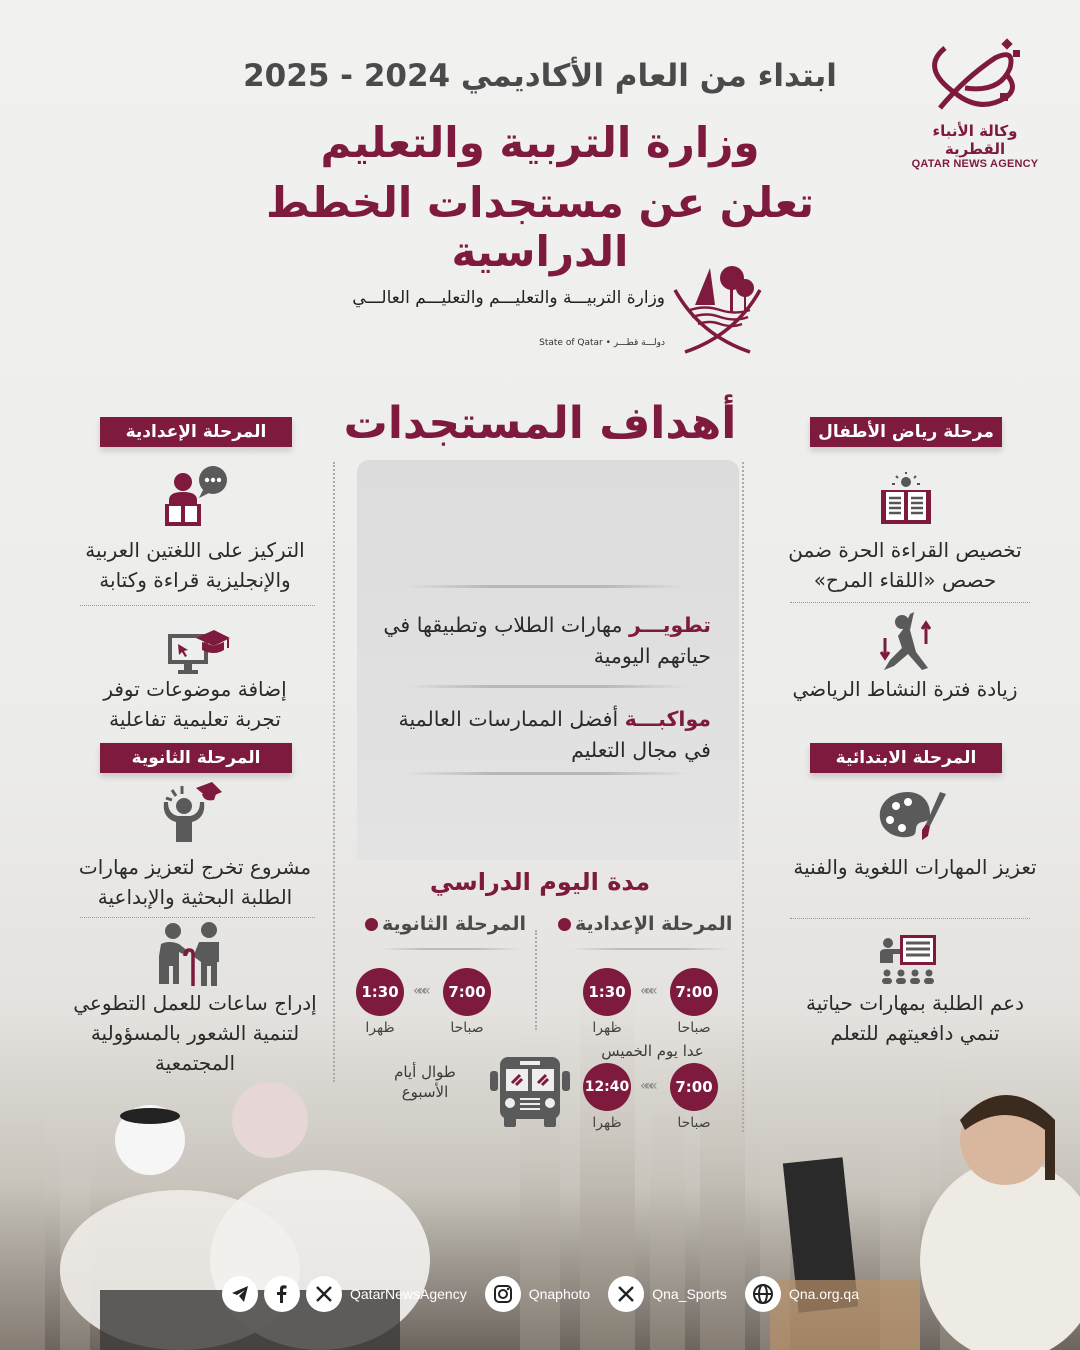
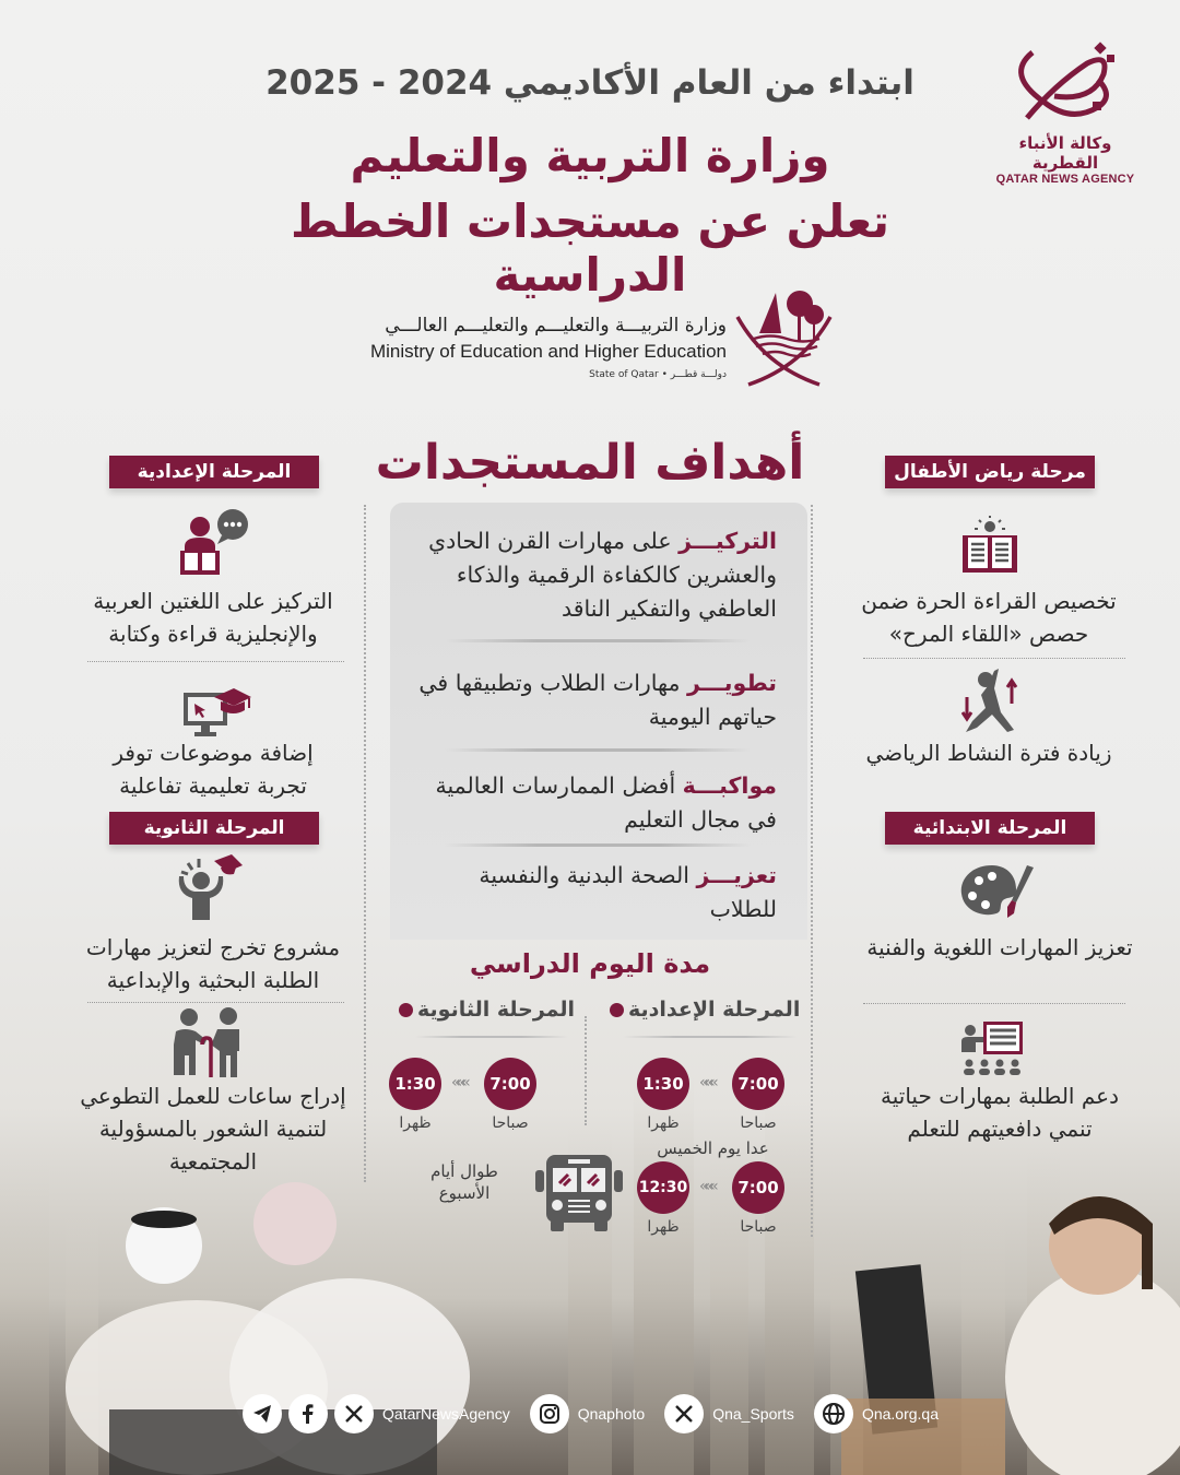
  ابتداء من العام الأكاديمي 2024 - 2025
  وزارة التربية والتعليم
  تعلن عن مستجدات الخطط الدراسية
  وكالة الأنباء القطرية
  QATAR NEWS AGENCY
  وزارة التربيـــة والتعليـــم والتعليـــم العالـــي
+ Ministry of Education and Higher Education
  State of Qatar • دولـــة قطـــر
  أهداف المستجدات
+ التركيـــز على مهارات القرن الحادي والعشرين كالكفاءة الرقمية والذكاء العاطفي والتفكير الناقد
  تطويـــر مهارات الطلاب وتطبيقها في حياتهم اليومية
  مواكبـــة أفضل الممارسات العالمية في مجال التعليم
+ تعزيـــز الصحة البدنية والنفسية للطلاب
  مرحلة رياض الأطفال
  تخصيص القراءة الحرة ضمن حصص «اللقاء المرح»
  زيادة فترة النشاط الرياضي
  المرحلة الابتدائية
  تعزيز المهارات اللغوية والفنية
  دعم الطلبة بمهارات حياتية تنمي دافعيتهم للتعلم
  المرحلة الإعدادية
  التركيز على اللغتين العربية والإنجليزية قراءة وكتابة
  إضافة موضوعات توفر تجربة تعليمية تفاعلية
  المرحلة الثانوية
  مشروع تخرج لتعزيز مهارات الطلبة البحثية والإبداعية
  إدراج ساعات للعمل التطوعي لتنمية الشعور بالمسؤولية المجتمعية
  مدة اليوم الدراسي
  المرحلة الإعدادية
  المرحلة الثانوية
  7:00
  «««
  1:30
  صباحا
  ظهرا
  عدا يوم الخميس
  7:00
  «««
- 12:40
+ 12:30
  صباحا
  ظهرا
  7:00
  «««
  1:30
  صباحا
  ظهرا
  طوال أيام الأسبوع
  QatarNewsAgency
  Qnaphoto
  Qna_Sports
  Qna.org.qa
